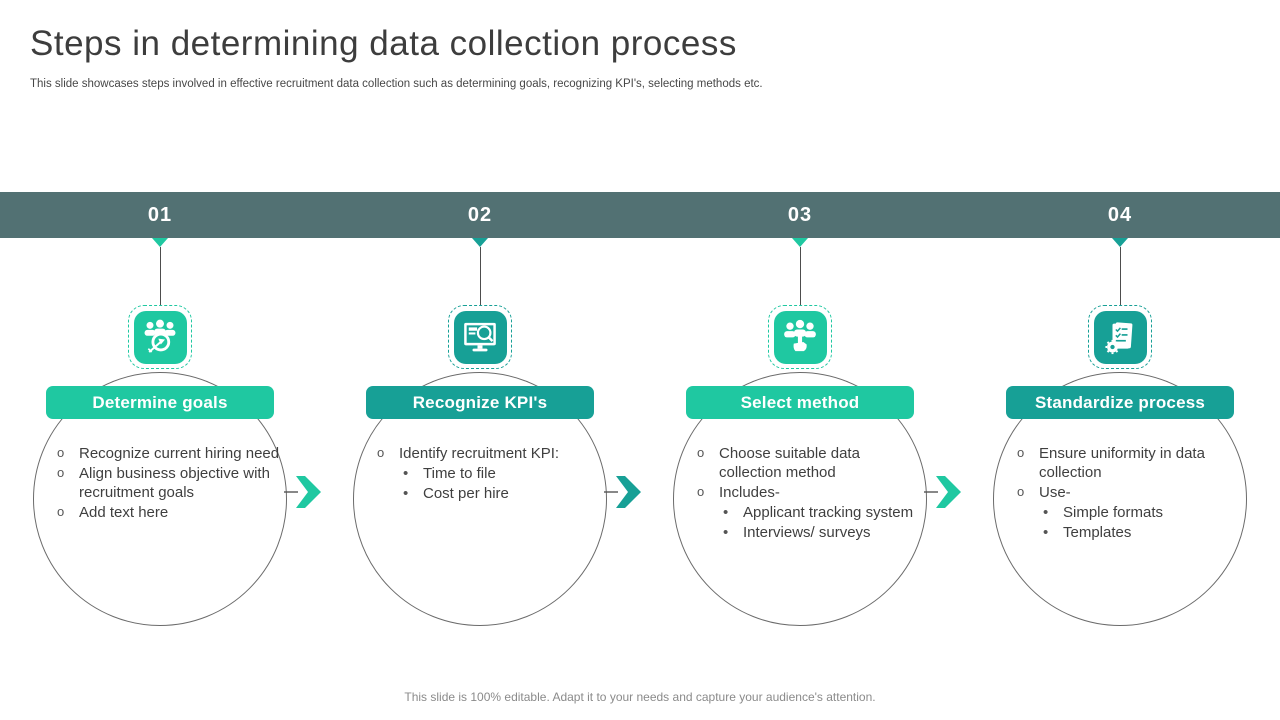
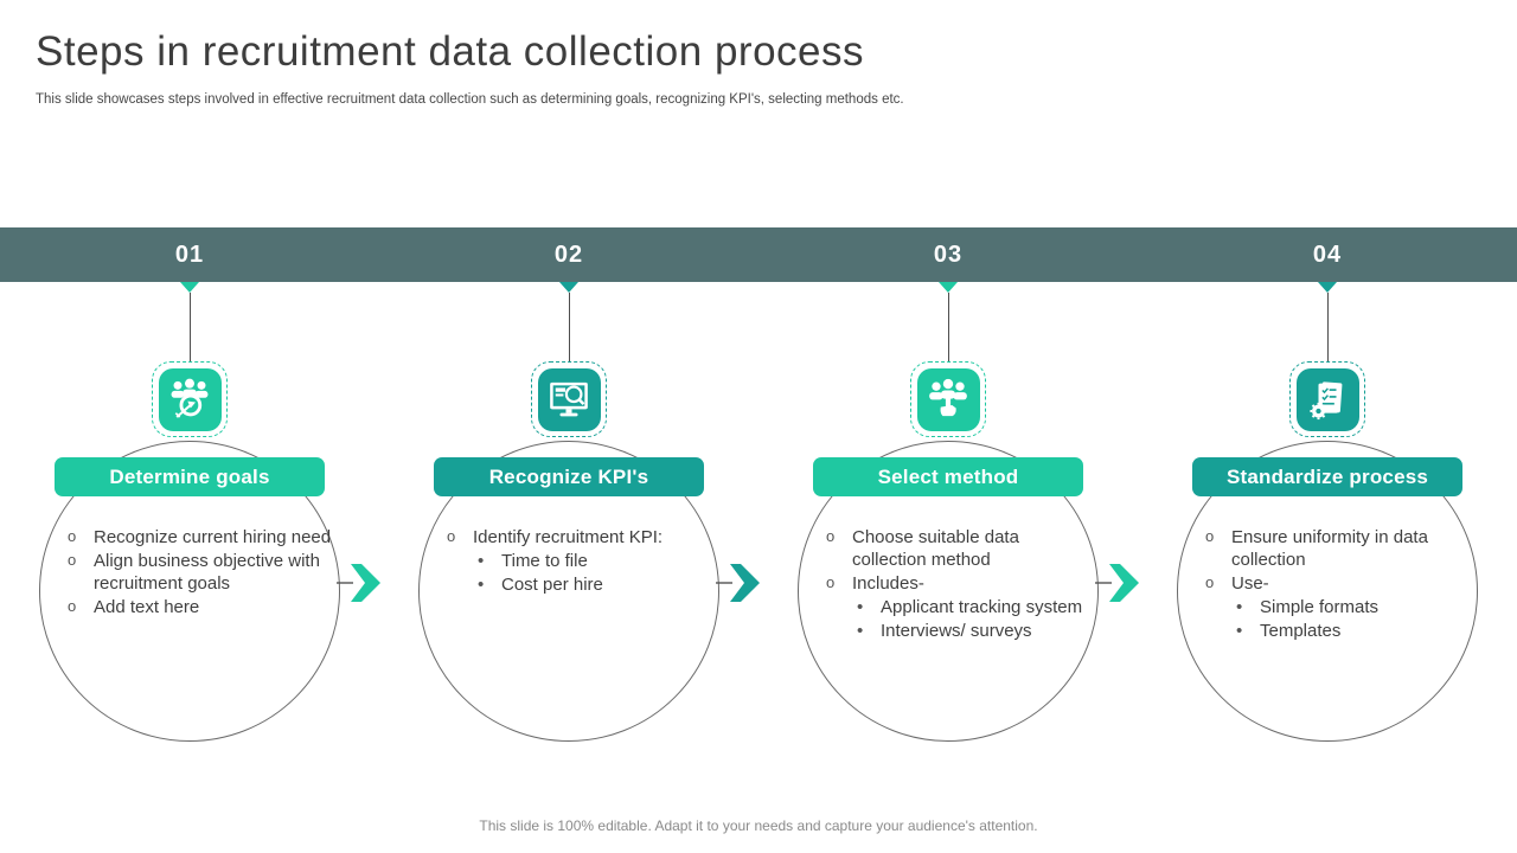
- Steps in determining data collection process
+ Steps in recruitment data collection process
  This slide showcases steps involved in effective recruitment data collection such as determining goals, recognizing KPI's, selecting methods etc.
  01
  Determine goals
  Recognize current hiring need
  Align business objective with recruitment goals
  Add text here
  02
  Recognize KPI's
  Identify recruitment KPI:
  Time to file
  Cost per hire
  03
  Select method
  Choose suitable data collection method
  Includes-
  Applicant tracking system
  Interviews/ surveys
  04
  Standardize process
  Ensure uniformity in data collection
  Use-
  Simple formats
  Templates
  This slide is 100% editable. Adapt it to your needs and capture your audience's attention.
